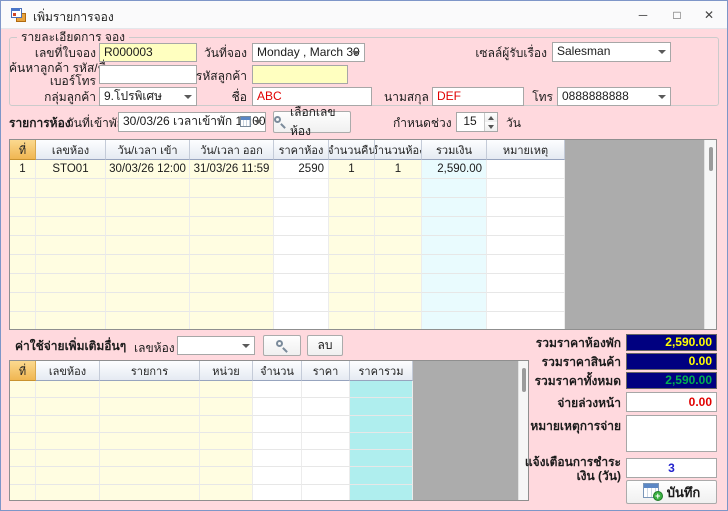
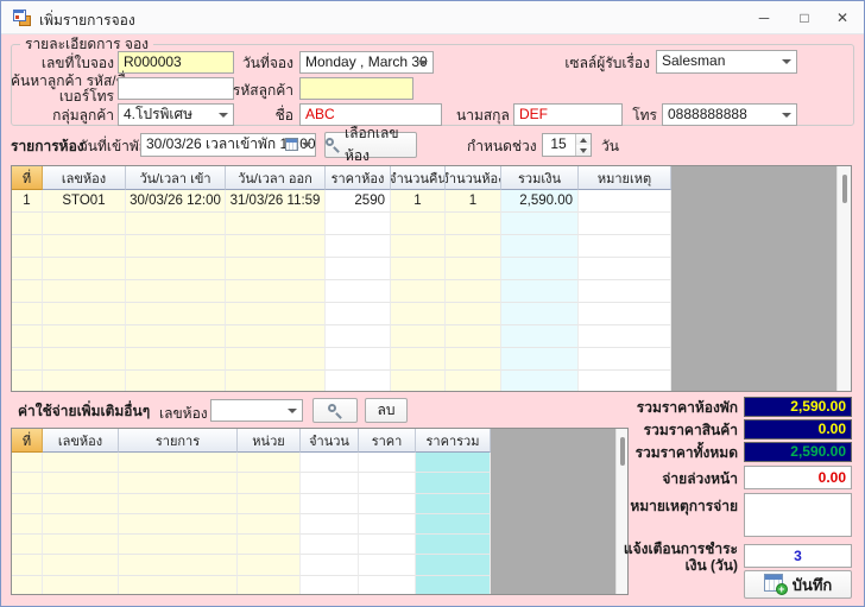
  เพิ่มรายการจอง
  ─
  □
  ✕
  รายละเอียดการ จอง
  เลขที่ใบจอง
  R000003
  วันที่จอง
  Monday , March 30
  เซลล์ผู้รับเรื่อง
  Salesman
  ค้นหาลูกค้า รหัส/
  เบอร์โทร
  รหัสลูกค้า
  กลุ่มลูกค้า
- 9.โปรพิเศษ
+ 4.โปรพิเศษ
  ชื่อ
  ABC
  นามสกุล
  DEF
  โทร
  0888888888
  รายการห้อง
  วันที่เข้าพั
  30/03/26 เวลาเข้าพัก 100
  เลือกเลขห้อง
  กำหนดช่วง
  15
  วัน
  ที่
  เลขห้อง
  วัน/เวลา เข้า
  วัน/เวลา ออก
  ราคาห้อง
  จำนวนคืน
  จำนวนห้อ
  รวมเงิน
  หมายเหตุ
  1
  STO01
  30/03/26 12:00
  31/03/26 11:59
  2590
  1
  1
  2,590.00
  ค่าใช้จ่ายเพิ่มเติมอื่นๆ
  เลขห้อง
  ลบ
  ที่
  เลขห้อง
  รายการ
  หน่วย
  จำนวน
  ราคา
  ราคารวม
  รวมราคาห้องพัก
  2,590.00
  รวมราคาสินค้า
  0.00
  รวมราคาทั้งหมด
  2,590.00
  จ่ายล่วงหน้า
  0.00
  หมายเหตุการจ่าย
  แจ้งเตือนการชำระ
  เงิน (วัน)
  3
  +
  บันทึก
